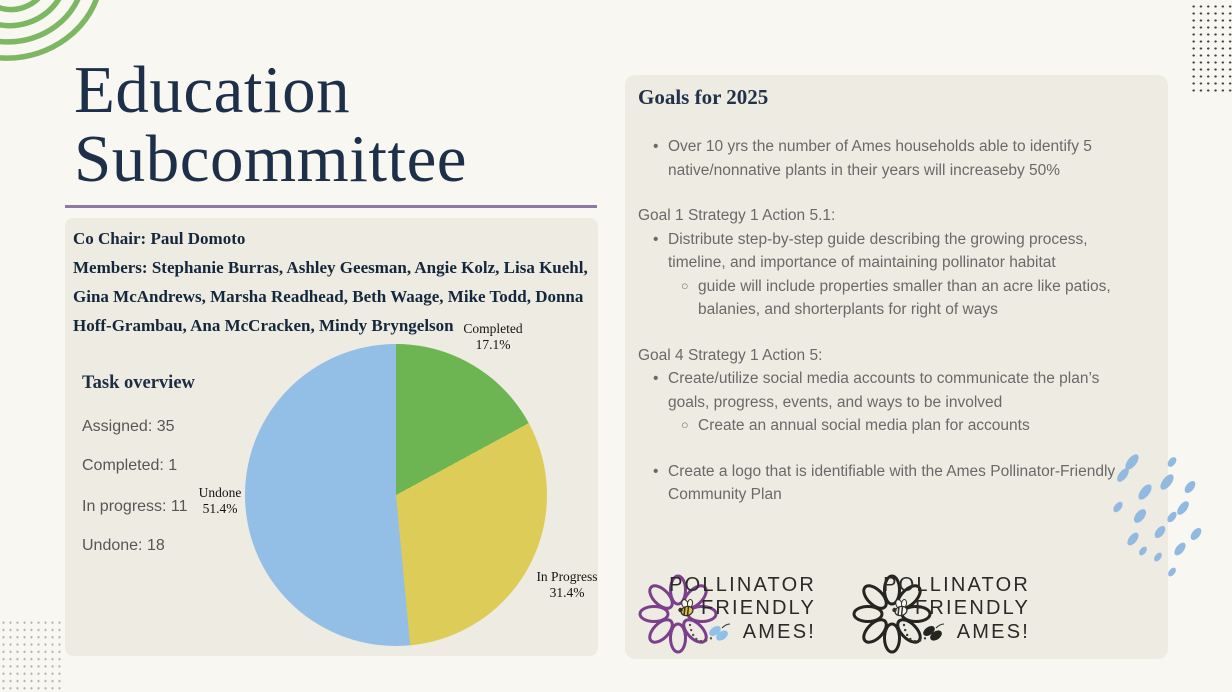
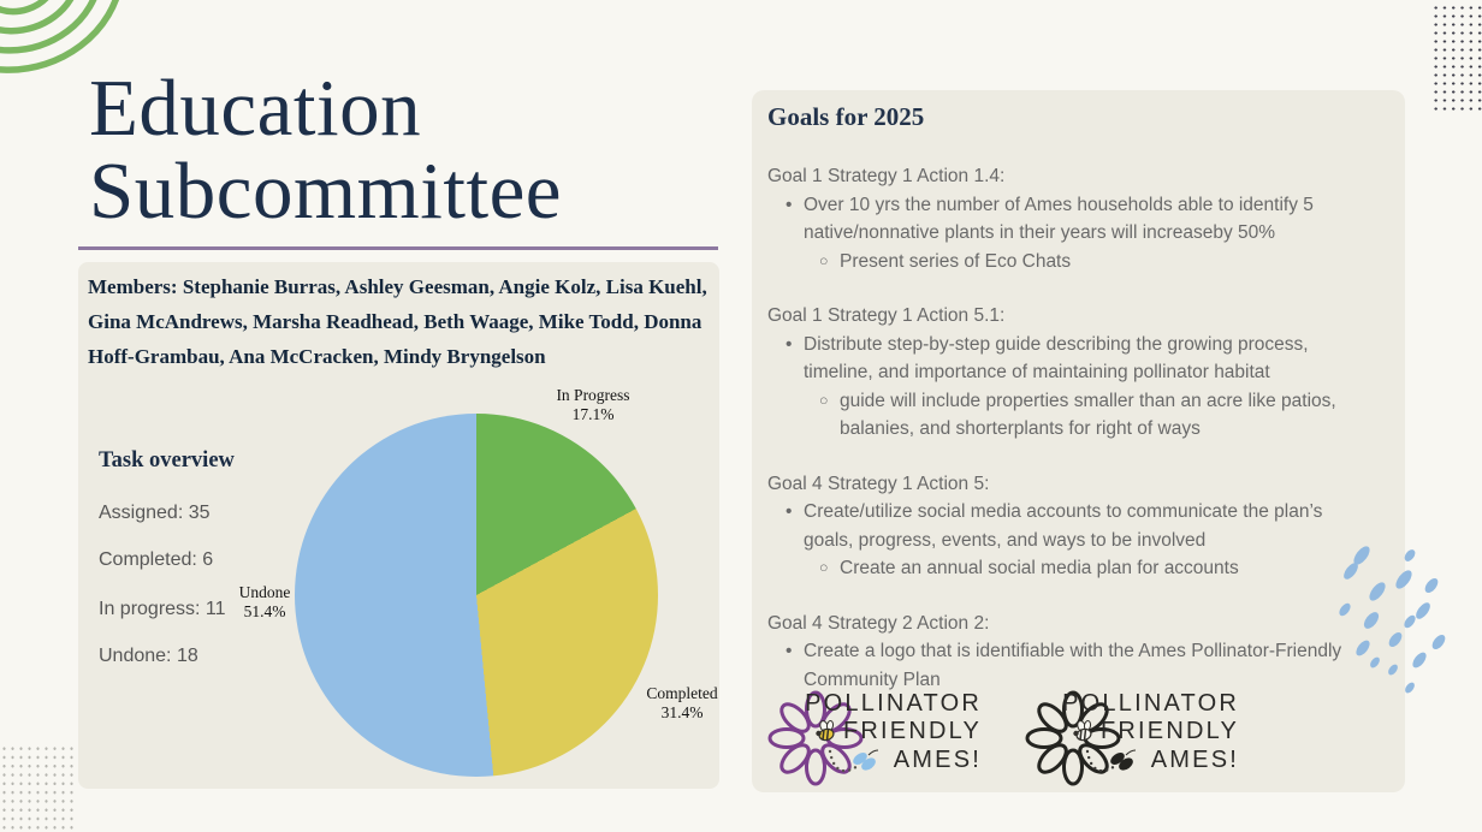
  Education
  Subcommittee
- Co Chair: Paul Domoto
  Members: Stephanie Burras, Ashley Geesman, Angie Kolz, Lisa Kuehl, Gina McAndrews, Marsha Readhead, Beth Waage, Mike Todd, Donna Hoff-Grambau, Ana McCracken, Mindy Bryngelson
  Task overview
  Assigned: 35
- Completed: 1
+ Completed: 6
  In progress: 11
  Undone: 18
- Completed
+ In Progress
  17.1%
  Undone
  51.4%
- In Progress
+ Completed
  31.4%
  Goals for 2025
+ Goal 1 Strategy 1 Action 1.4:
  Over 10 yrs the number of Ames households able to identify 5 native/nonnative plants in their years will increaseby 50%
+ Present series of Eco Chats
  Goal 1 Strategy 1 Action 5.1:
  Distribute step-by-step guide describing the growing process, timeline, and importance of maintaining pollinator habitat
  guide will include properties smaller than an acre like patios, balanies, and shorterplants for right of ways
  Goal 4 Strategy 1 Action 5:
  Create/utilize social media accounts to communicate the plan’s goals, progress, events, and ways to be involved
  Create an annual social media plan for accounts
+ Goal 4 Strategy 2 Action 2:
  Create a logo that is identifiable with the Ames Pollinator-Friendly Community Plan
  POLLINATOR
  FRIENDLY
  AMES!
  POLLINATOR
  FRIENDLY
  AMES!
